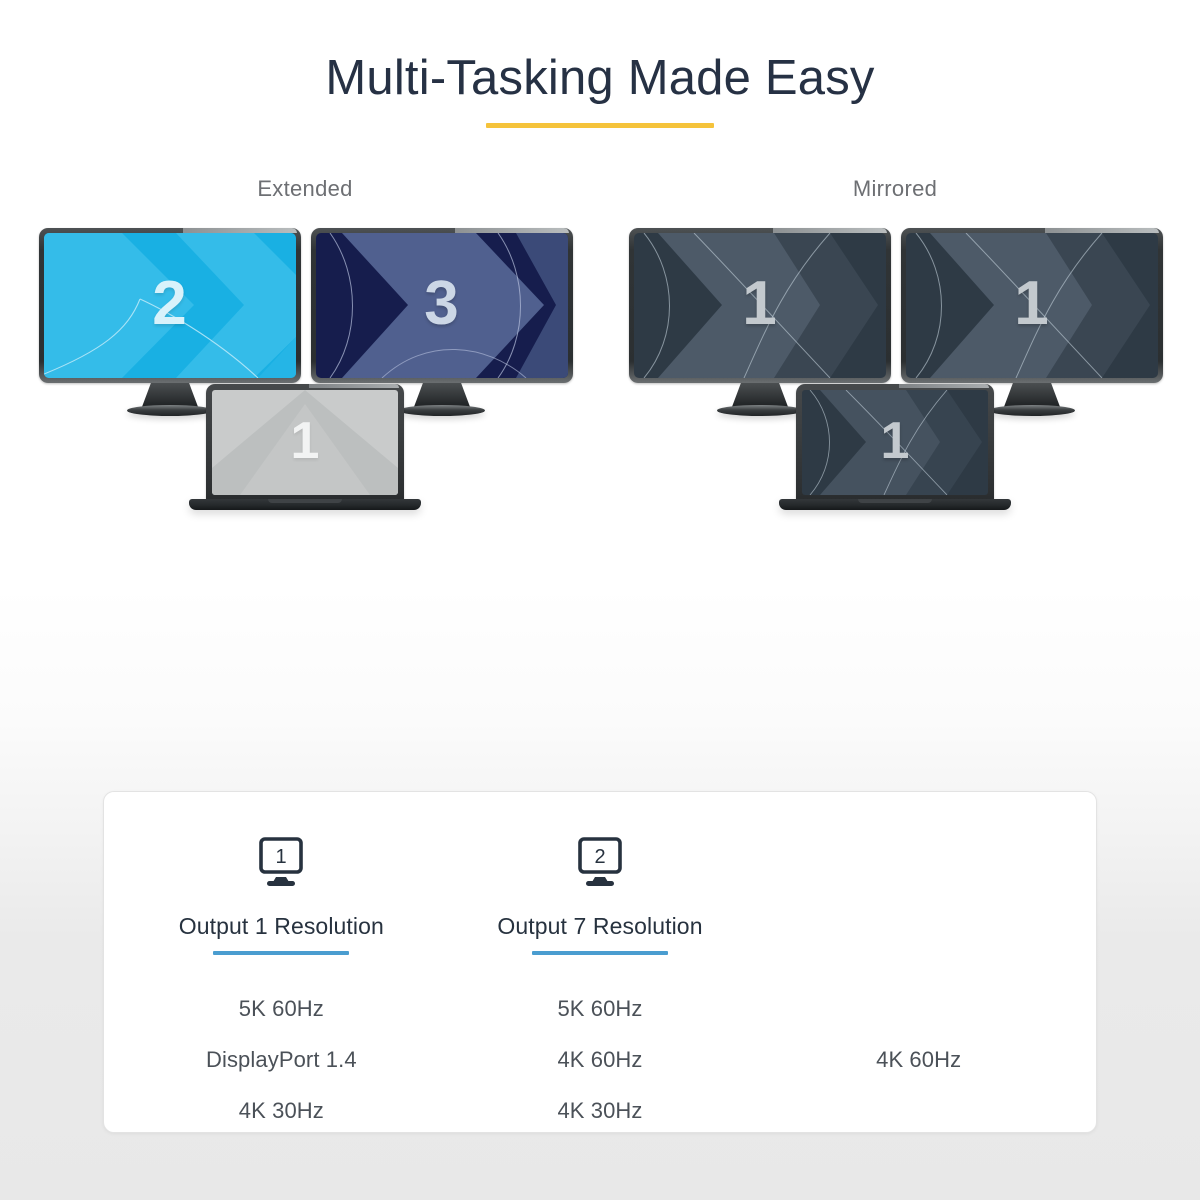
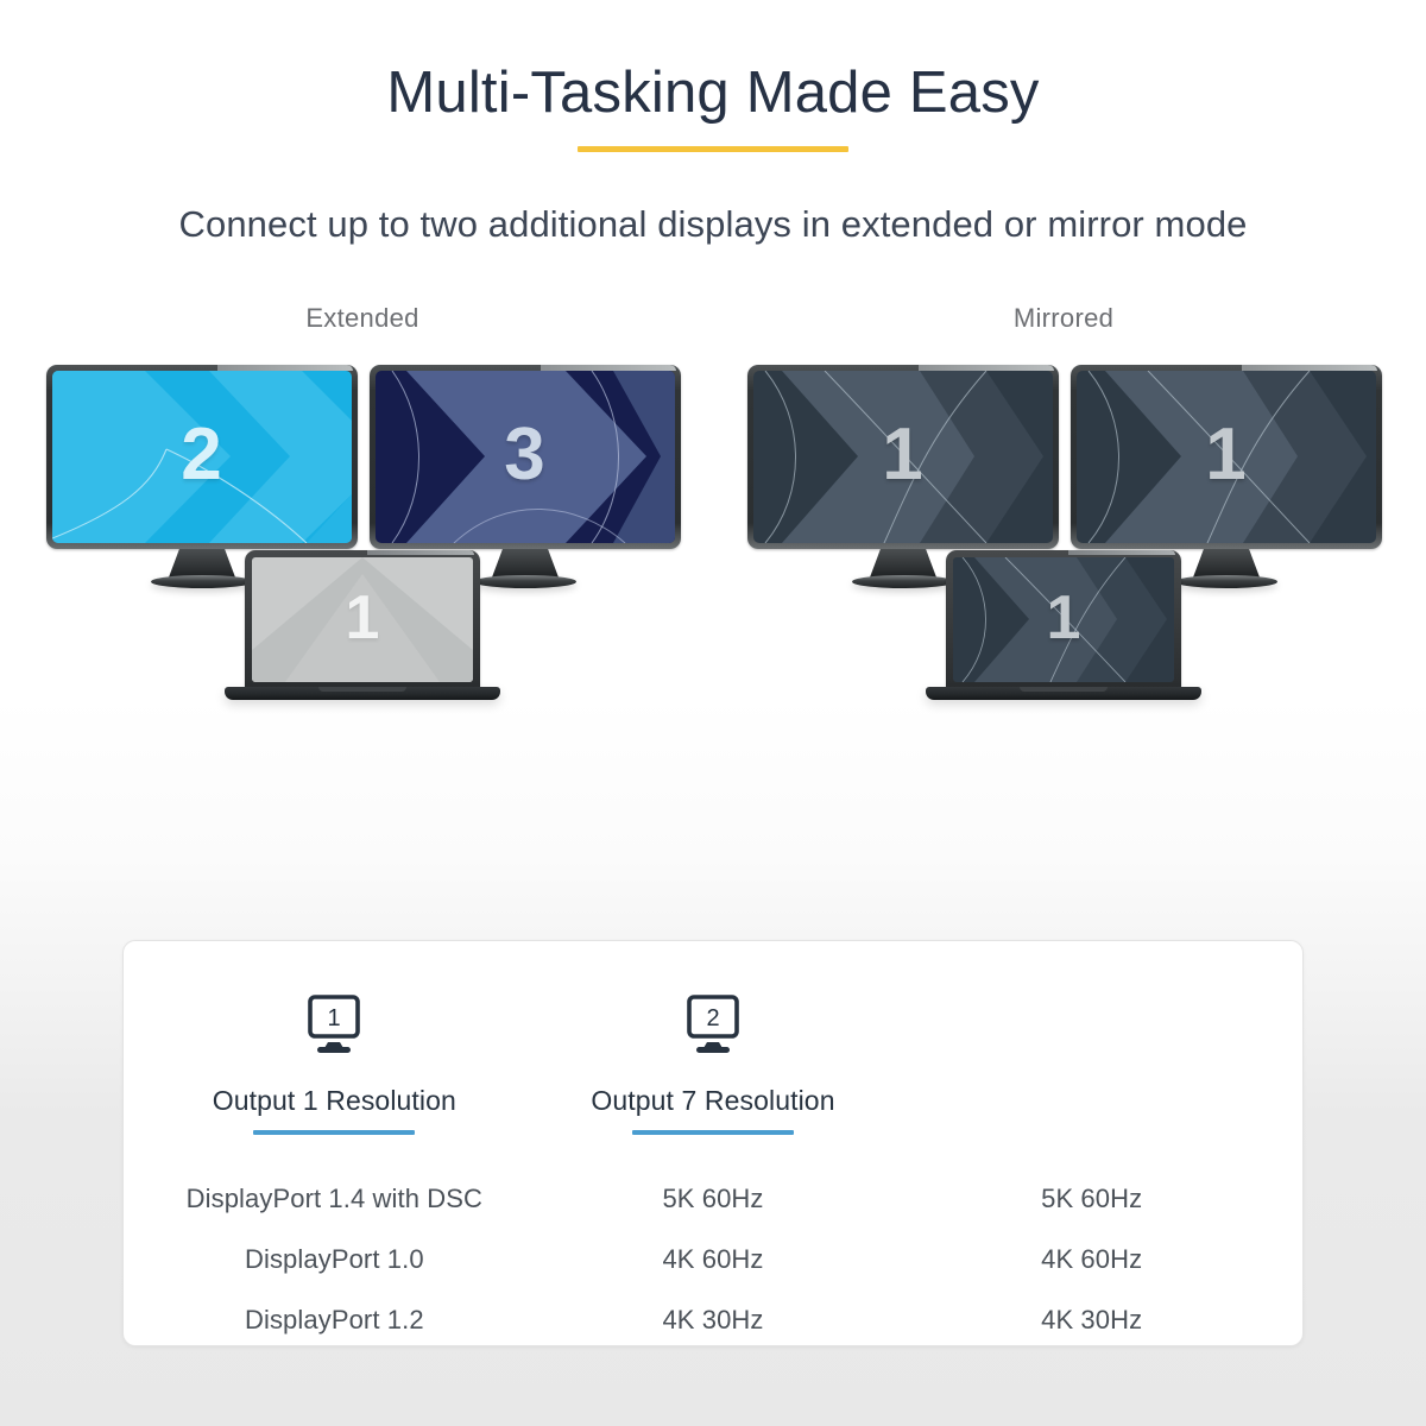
  Multi-Tasking Made Easy
+ Connect up to two additional displays in extended or mirror mode
  Extended
  2
  3
  1
  Mirrored
  1
  1
  1
  1
  Output 1 Resolution
  2
  Output 7 Resolution
+ DisplayPort 1.4 with DSC
  5K 60Hz
  5K 60Hz
- DisplayPort 1.4
+ DisplayPort 1.0
  4K 60Hz
  4K 60Hz
+ DisplayPort 1.2
  4K 30Hz
  4K 30Hz
